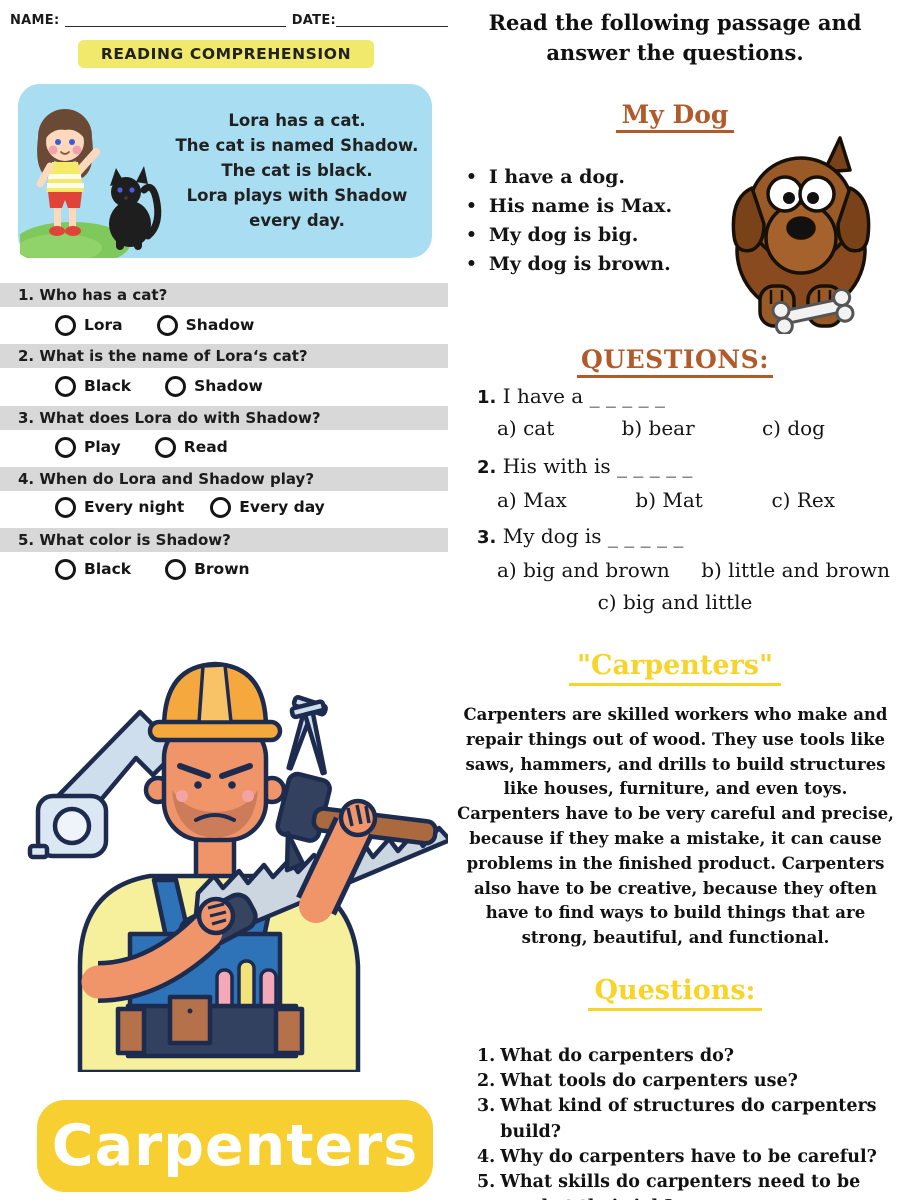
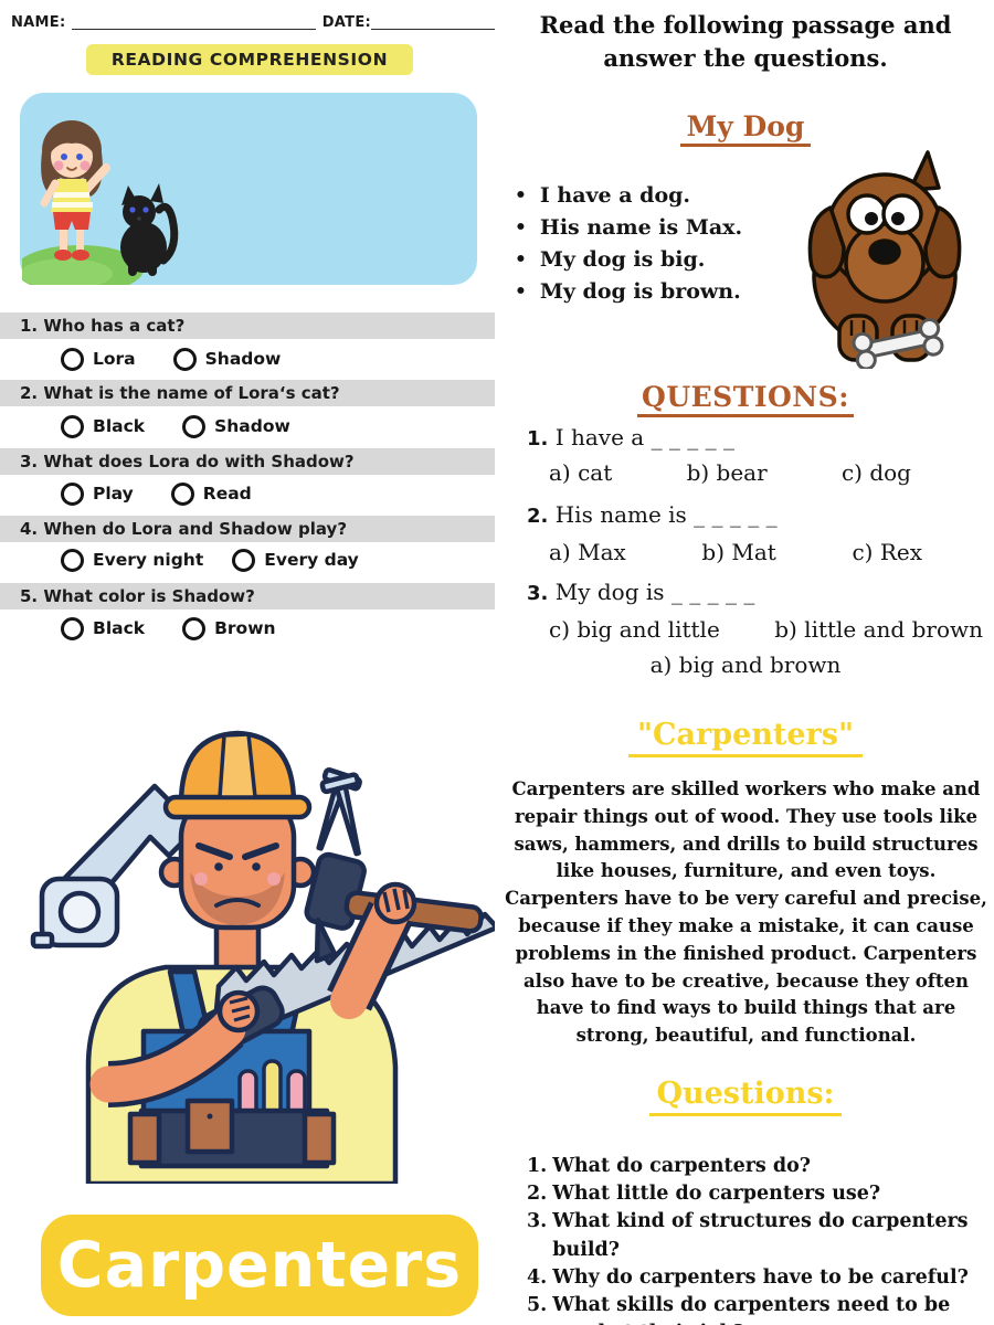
  NAME:
  DATE:
  READING COMPREHENSION
- Lora has a cat.
- The cat is named Shadow.
- The cat is black.
- Lora plays with Shadow
- every day.
  1. Who has a cat?
  Lora
  Shadow
  2. What is the name of Lora‘s cat?
  Black
  Shadow
  3. What does Lora do with Shadow?
  Play
  Read
  4. When do Lora and Shadow play?
  Every night
  Every day
  5. What color is Shadow?
  Black
  Brown
  Carpenters
  Read the following passage and answer the questions.
  My Dog
  •
  I have a dog.
  •
  His name is Max.
  •
  My dog is big.
  •
  My dog is brown.
  QUESTIONS:
  1. I have a _ _ _ _ _
  a) cat
  b) bear
  c) dog
- 2. His with is _ _ _ _ _
+ 2. His name is _ _ _ _ _
  a) Max
  b) Mat
  c) Rex
  3. My dog is _ _ _ _ _
- a) big and brown
+ c) big and little
  b) little and brown
- c) big and little
+ a) big and brown
  "Carpenters"
  Carpenters are skilled workers who make and repair things out of wood. They use tools like saws, hammers, and drills to build structures like houses, furniture, and even toys. Carpenters have to be very careful and precise, because if they make a mistake, it can cause problems in the finished product. Carpenters also have to be creative, because they often have to find ways to build things that are strong, beautiful, and functional.
  Questions:
  1.
  What do carpenters do?
  2.
- What tools do carpenters use?
+ What little do carpenters use?
  3.
  What kind of structures do carpenters build?
  4.
  Why do carpenters have to be careful?
  5.
